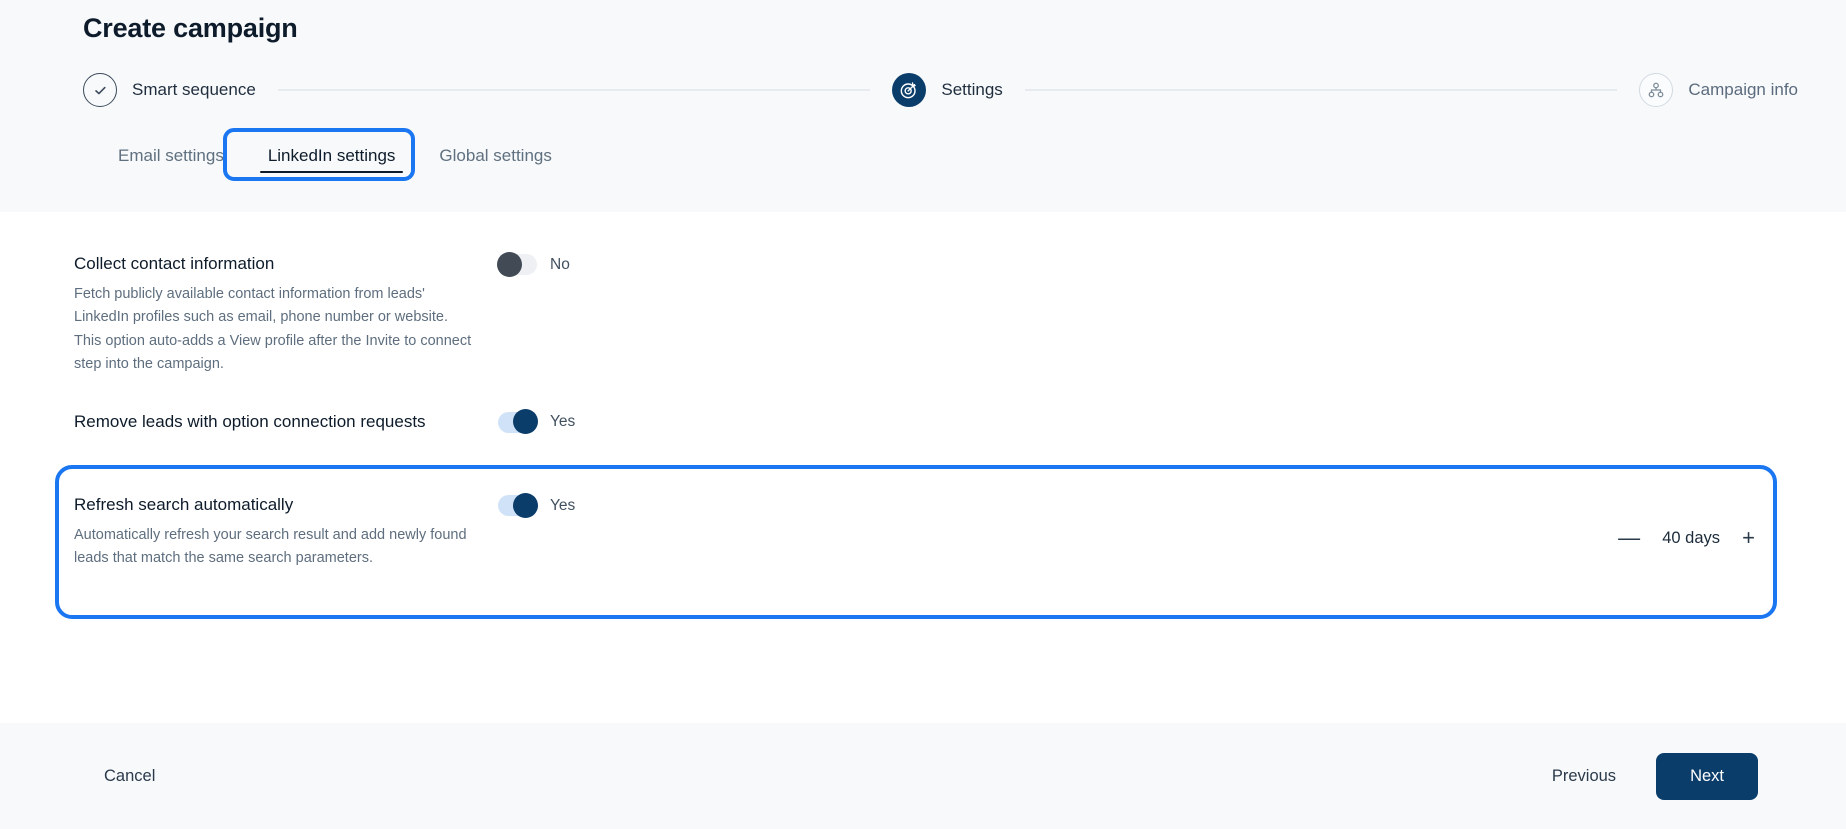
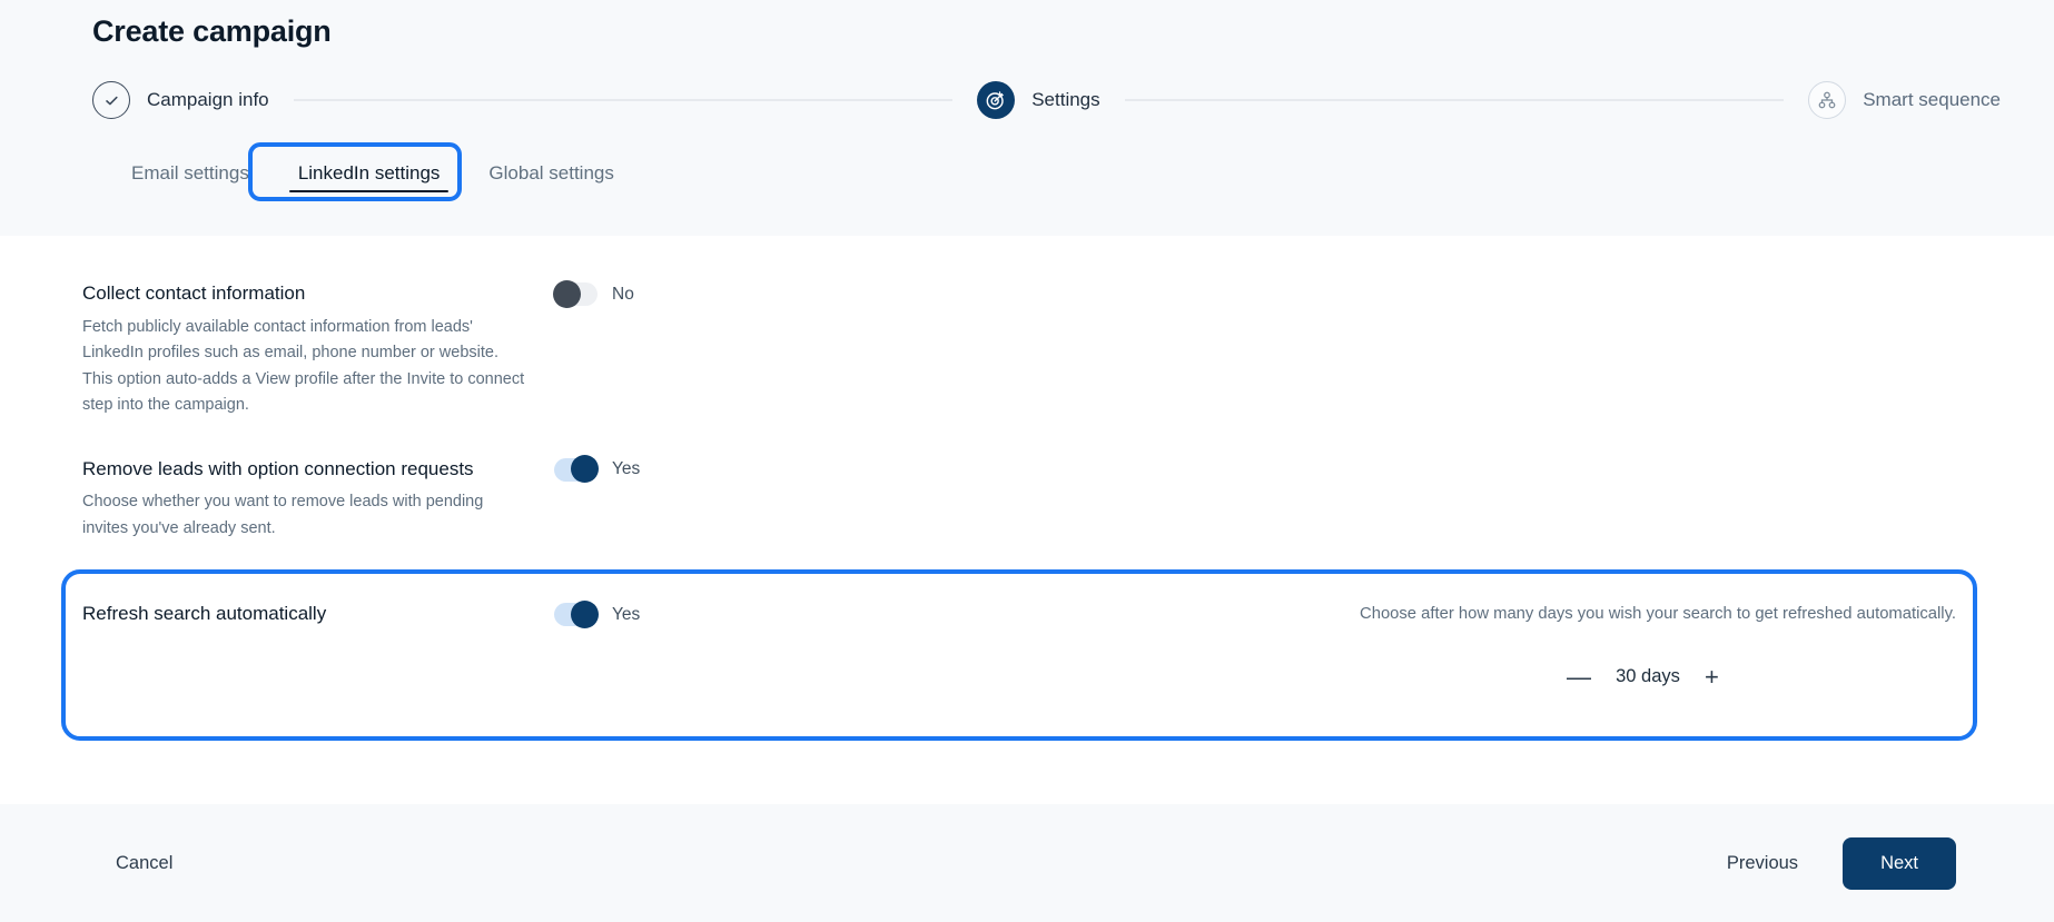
  Create campaign
- Smart sequence
+ Campaign info
  Settings
- Campaign info
+ Smart sequence
  Email settings
  LinkedIn settings
  Global settings
  Collect contact information
  Fetch publicly available contact information from leads' LinkedIn profiles such as email, phone number or website. This option auto-adds a View profile after the Invite to connect step into the campaign.
  No
  Remove leads with option connection requests
+ Choose whether you want to remove leads with pending invites you've already sent.
  Yes
  Refresh search automatically
- Automatically refresh your search result and add newly found leads that match the same search parameters.
  Yes
+ Choose after how many days you wish your search to get refreshed automatically.
  —
- 40 days
+ 30 days
  +
  Cancel
  Previous
  Next
